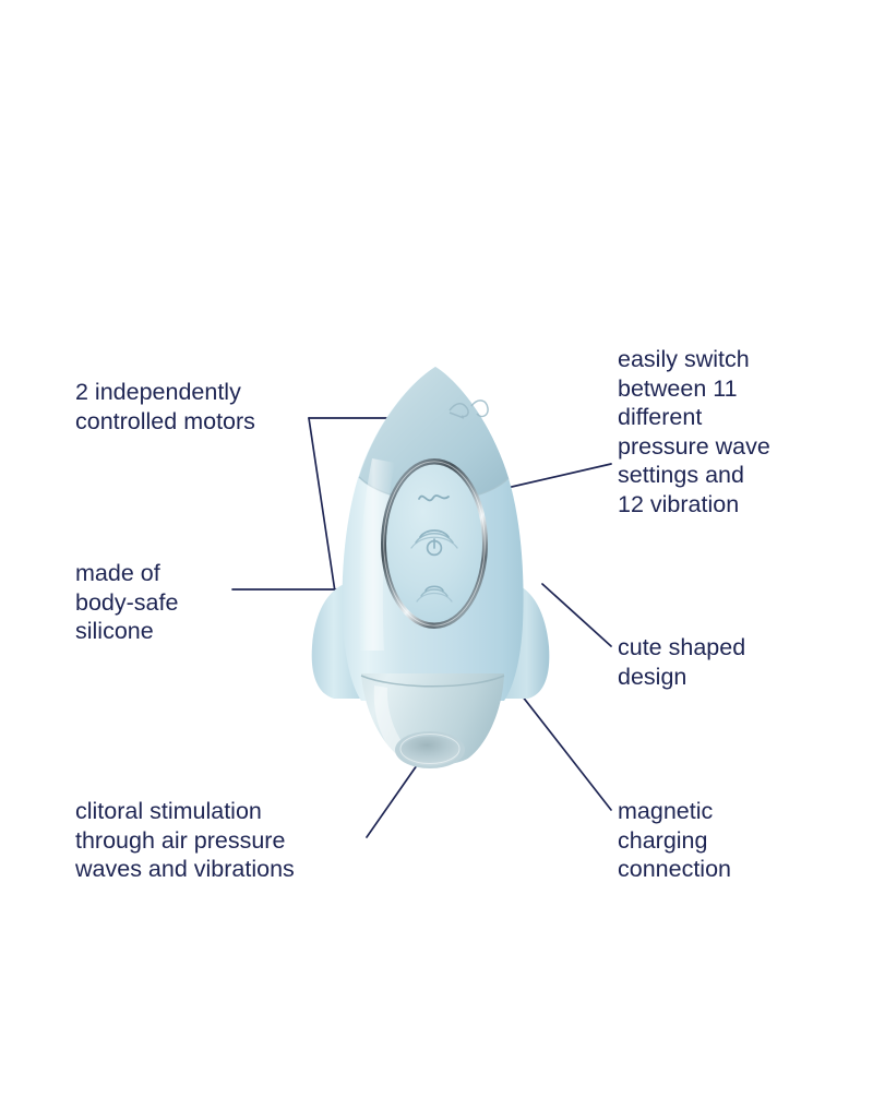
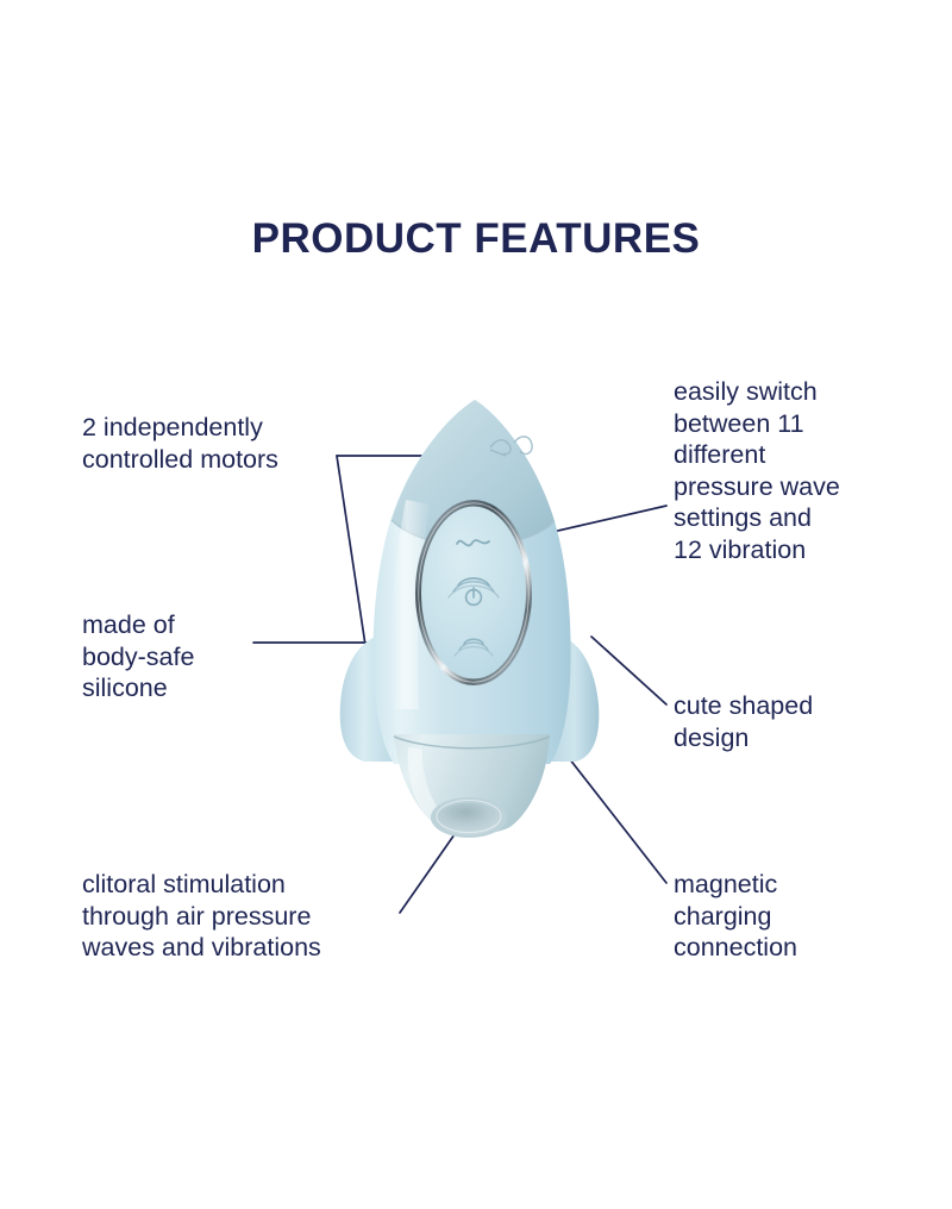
+ PRODUCT FEATURES
  2 independently
  controlled motors
  made of
  body-safe
  silicone
  clitoral stimulation
  through air pressure
  waves and vibrations
  easily switch
  between 11
  different
  pressure wave
  settings and
  12 vibration
  cute shaped
  design
  magnetic
  charging
  connection
